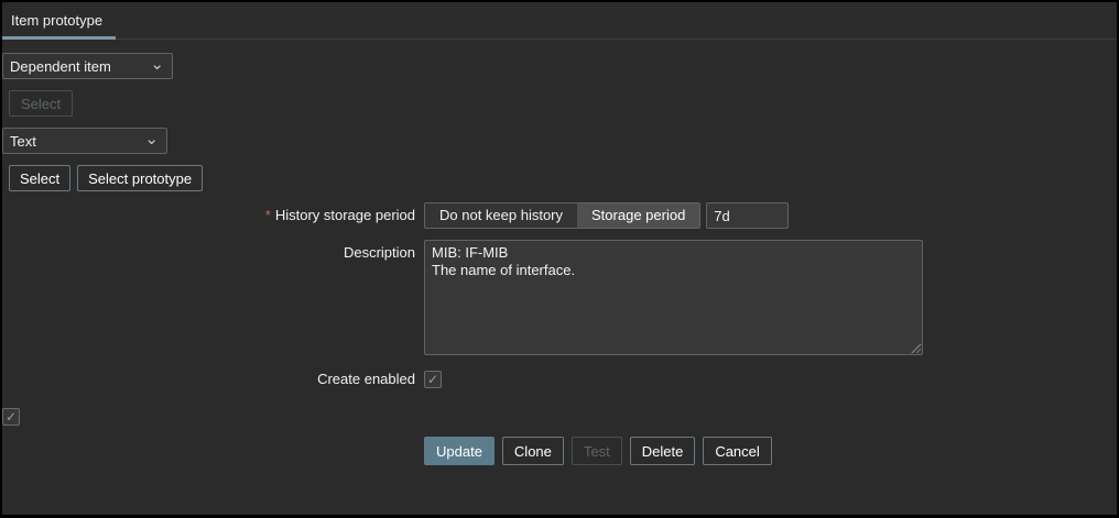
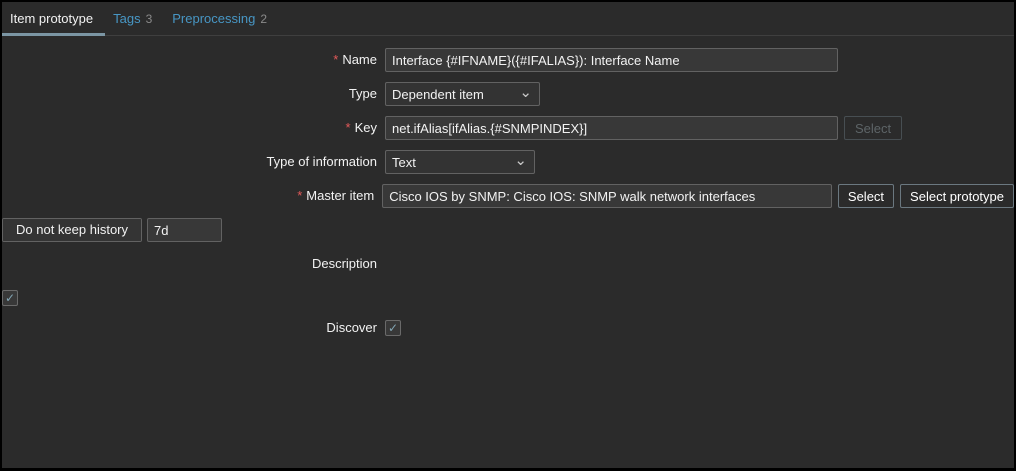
  Item prototype
+ Tags
+ 3
+ Preprocessing
+ 2
+ * Name
+ Interface {#IFNAME}({#IFALIAS}): Interface Name
+ Type
  Dependent item
  ⌄
+ * Key
+ net.ifAlias[ifAlias.{#SNMPINDEX}]
  Select
+ Type of information
  Text
  ⌄
+ * Master item
+ Cisco IOS by SNMP: Cisco IOS: SNMP walk network interfaces
  Select
  Select prototype
- * History storage period
  Do not keep history
- Storage period
  7d
  Description
- MIB: IF-MIB
- The name of interface.
- Create enabled
  ✓
+ Discover
  ✓
- Update
- Clone
- Test
- Delete
- Cancel
